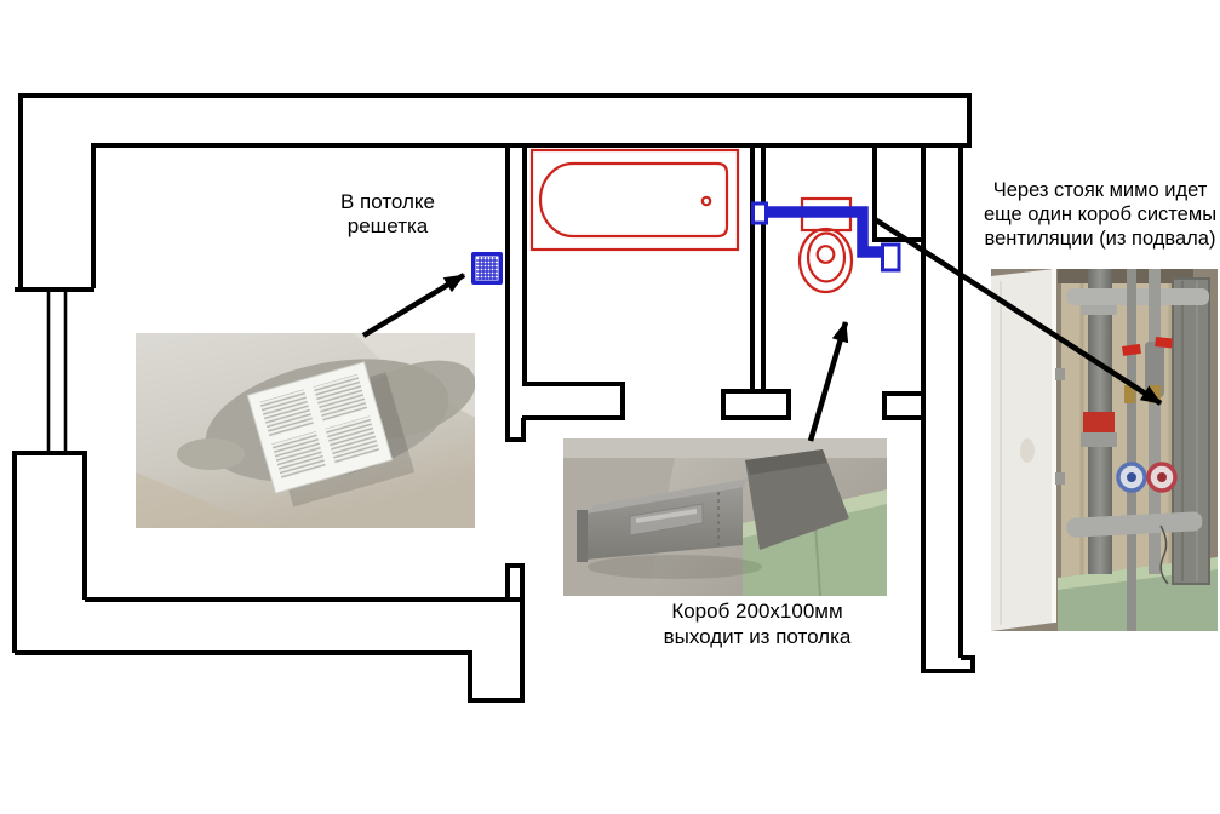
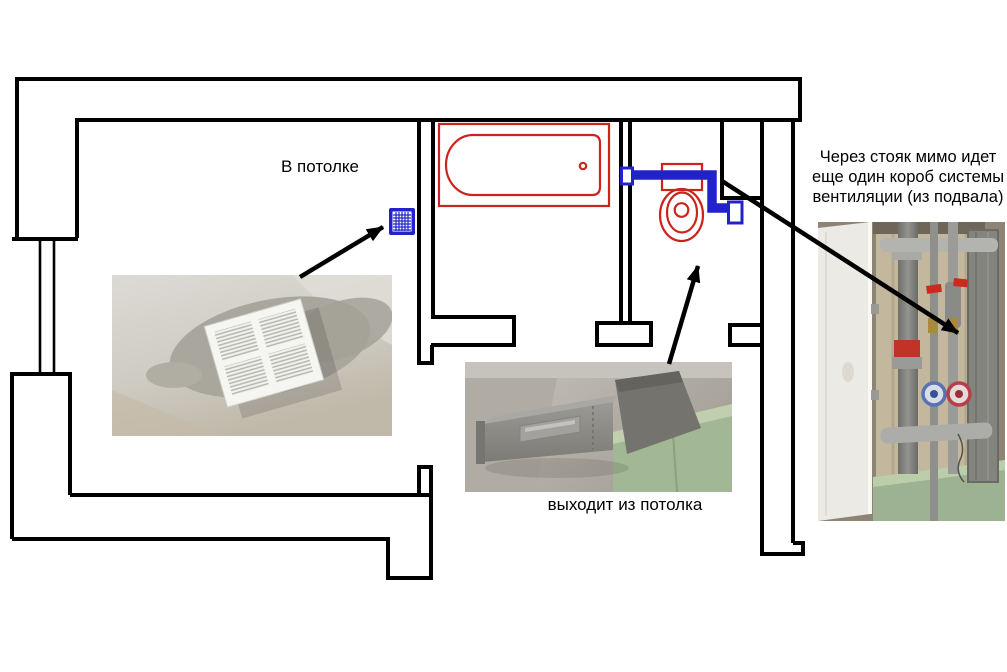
  В потолке
- решетка
- Короб 200х100мм
  выходит из потолка
  Через стояк мимо идет
  еще один короб системы
  вентиляции (из подвала)
